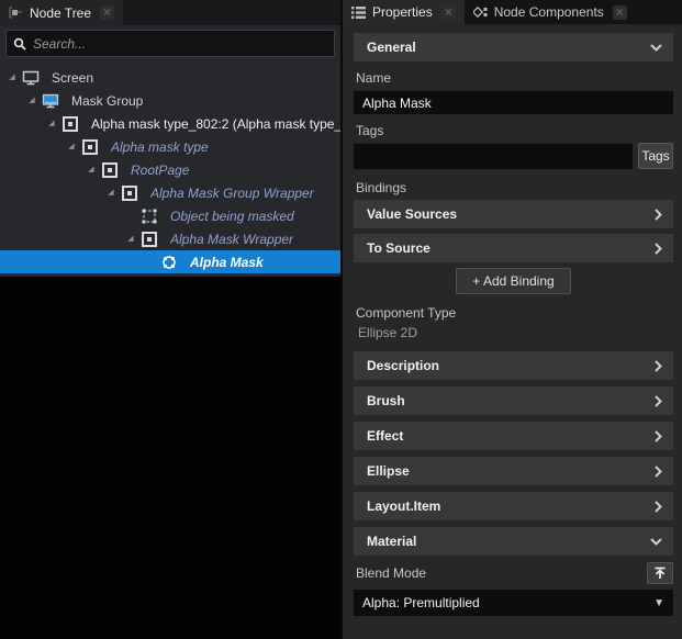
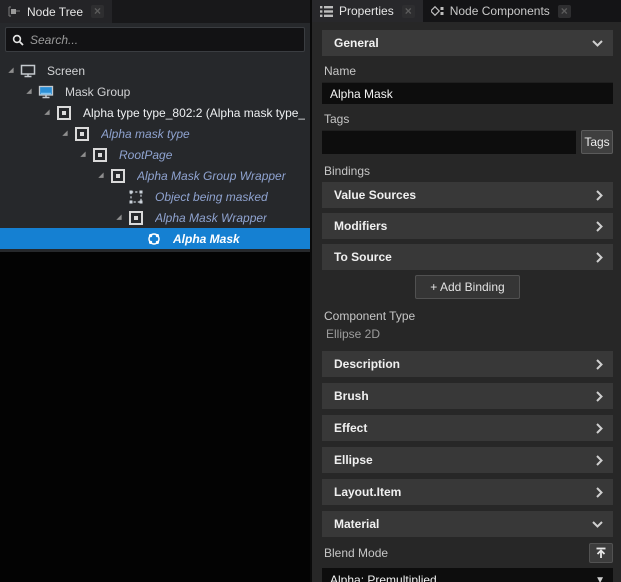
  Node Tree
  ×
  Search...
  Screen
  Mask Group
- Alpha mask type_802:2 (Alpha mask type_
+ Alpha type type_802:2 (Alpha mask type_
  Alpha mask type
  RootPage
  Alpha Mask Group Wrapper
  Object being masked
  Alpha Mask Wrapper
  Alpha Mask
  Properties
  ×
  Node Components
  ×
  General
  Name
  Alpha Mask
  Tags
  Tags
  Bindings
  Value Sources
+ Modifiers
  To Source
  + Add Binding
  Component Type
  Ellipse 2D
  Description
  Brush
  Effect
  Ellipse
  Layout.Item
  Material
  Blend Mode
  Alpha: Premultiplied
  ▼
